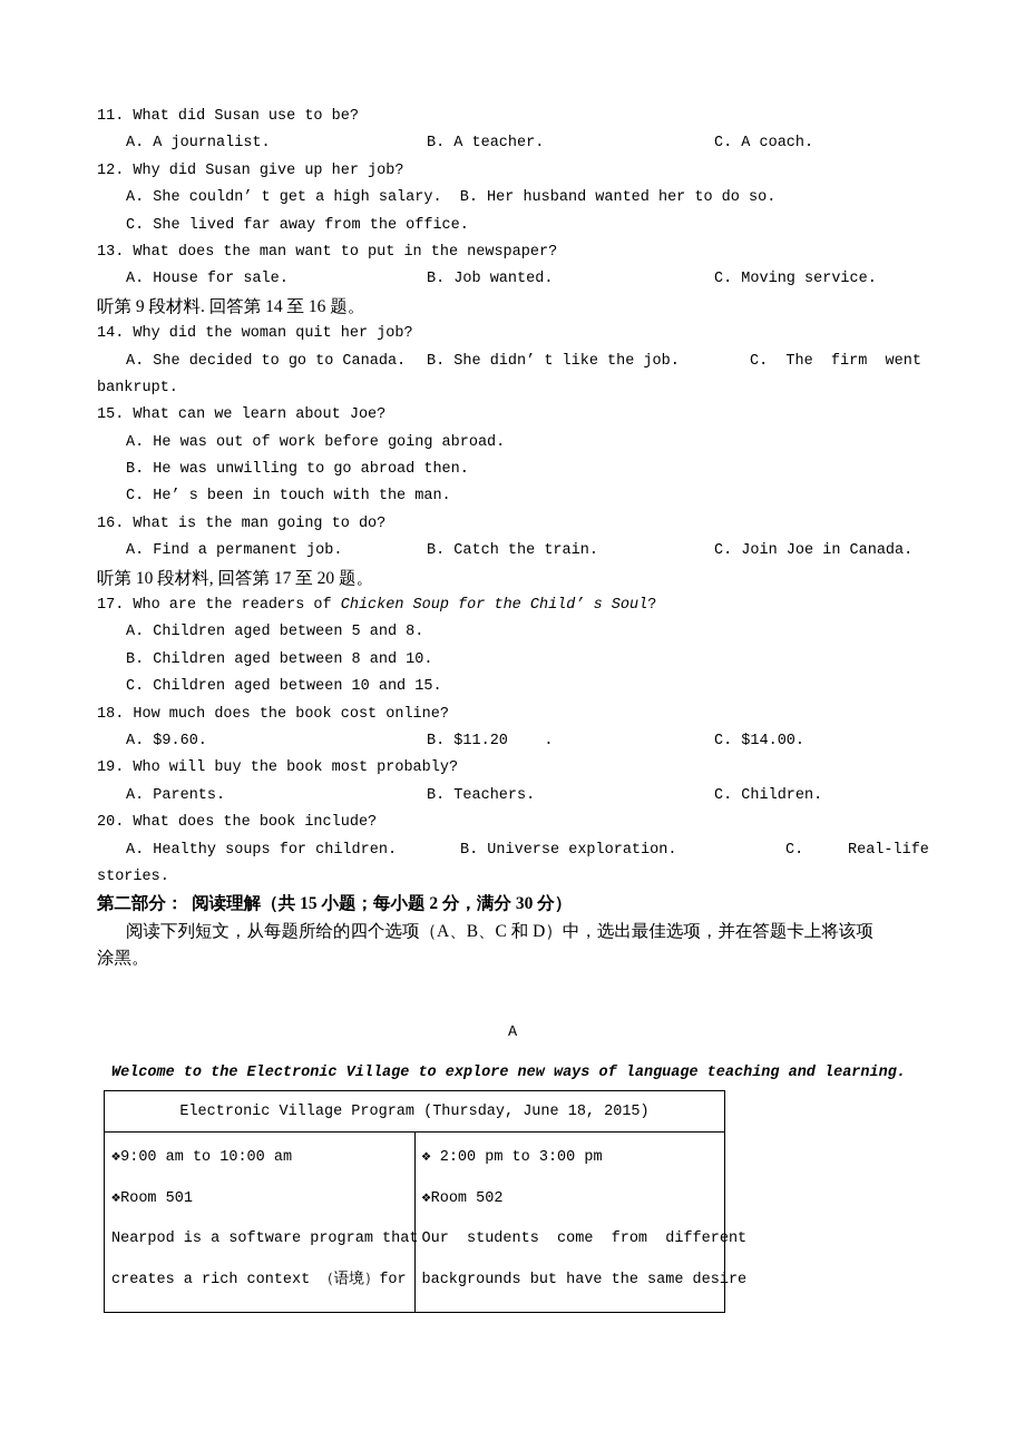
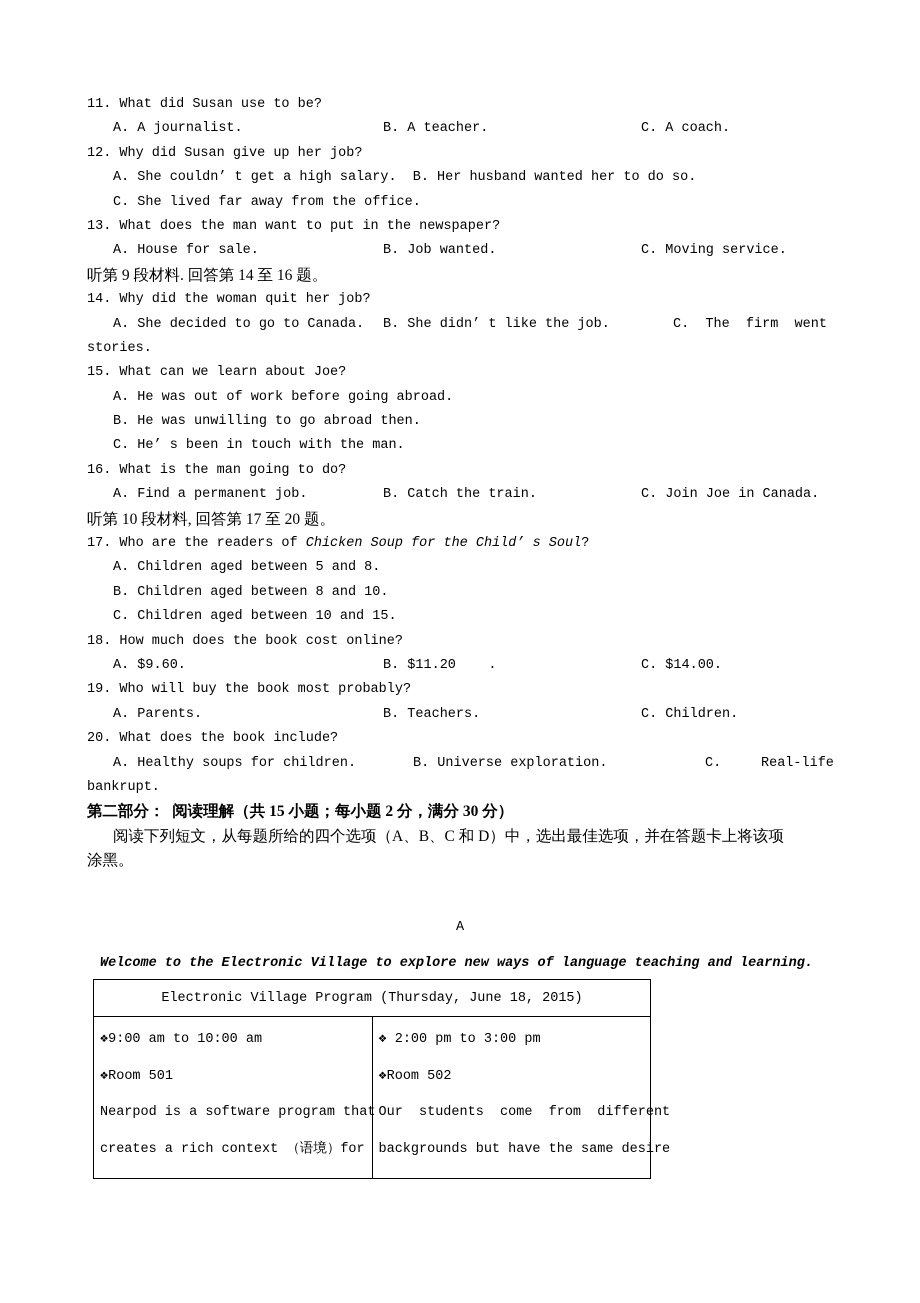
  11. What did Susan use to be?
  A. A journalist.
  B. A teacher.
  C. A coach.
  12. Why did Susan give up her job?
  A. She couldn’ t get a high salary. B. Her husband wanted her to do so.
  C. She lived far away from the office.
  13. What does the man want to put in the newspaper?
  A. House for sale.
  B. Job wanted.
  C. Moving service.
  听第 9 段材料. 回答第 14 至 16 题。
  14. Why did the woman quit her job?
  A. She decided to go to Canada.
  B. She didn’ t like the job.
  C. The firm went
- bankrupt.
+ stories.
  15. What can we learn about Joe?
  A. He was out of work before going abroad.
  B. He was unwilling to go abroad then.
  C. He’ s been in touch with the man.
  16. What is the man going to do?
  A. Find a permanent job.
  B. Catch the train.
  C. Join Joe in Canada.
  听第 10 段材料, 回答第 17 至 20 题。
  17. Who are the readers of Chicken Soup for the Child’ s Soul?
  A. Children aged between 5 and 8.
  B. Children aged between 8 and 10.
  C. Children aged between 10 and 15.
  18. How much does the book cost online?
  A. $9.60.
  B. $11.20 .
  C. $14.00.
  19. Who will buy the book most probably?
  A. Parents.
  B. Teachers.
  C. Children.
  20. What does the book include?
  A. Healthy soups for children.
  B. Universe exploration.
  C.
  Real-life
- stories.
+ bankrupt.
  第二部分： 阅读理解（共 15 小题；每小题 2 分，满分 30 分）
  阅读下列短文，从每题所给的四个选项（A、B、C 和 D）中，选出最佳选项，并在答题卡上将该项
  涂黑。
  A
  Welcome to the Electronic Village to explore new ways of language teaching and learning.
  Electronic Village Program (Thursday, June 18, 2015)
  ❖9:00 am to 10:00 am ❖Room 501 Nearpod is a software program that creates a rich context （语境）for	❖ 2:00 pm to 3:00 pm ❖Room 502 Our students come from different backgrounds but have the same desire
